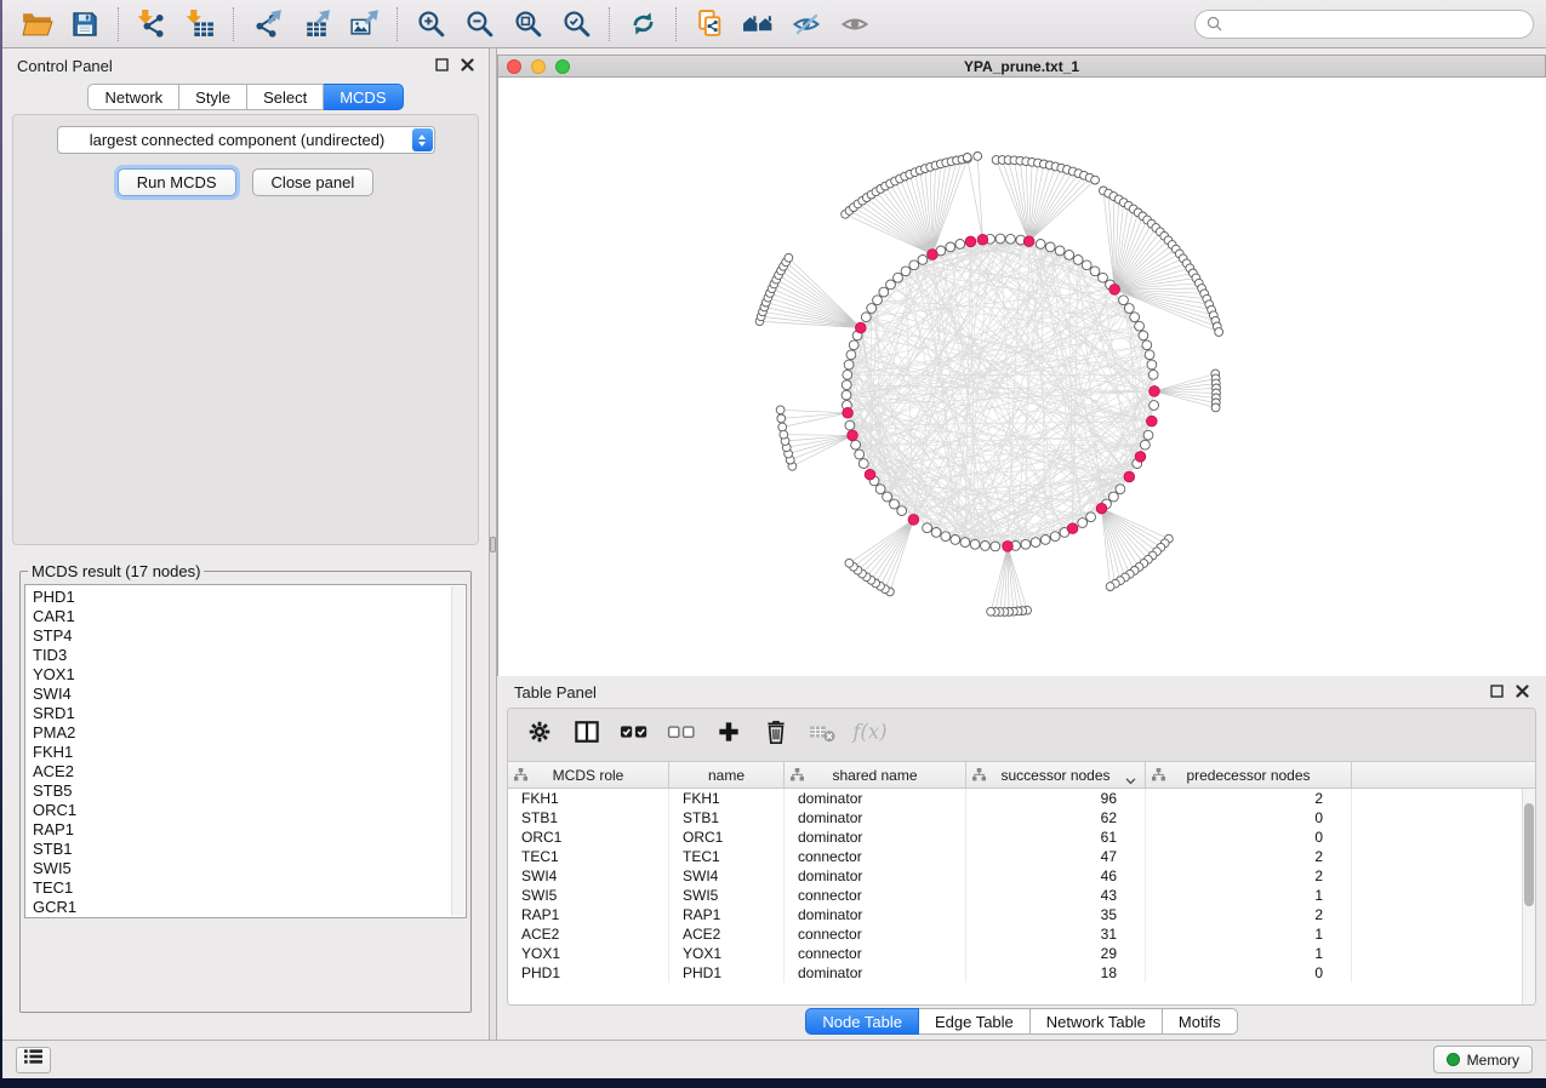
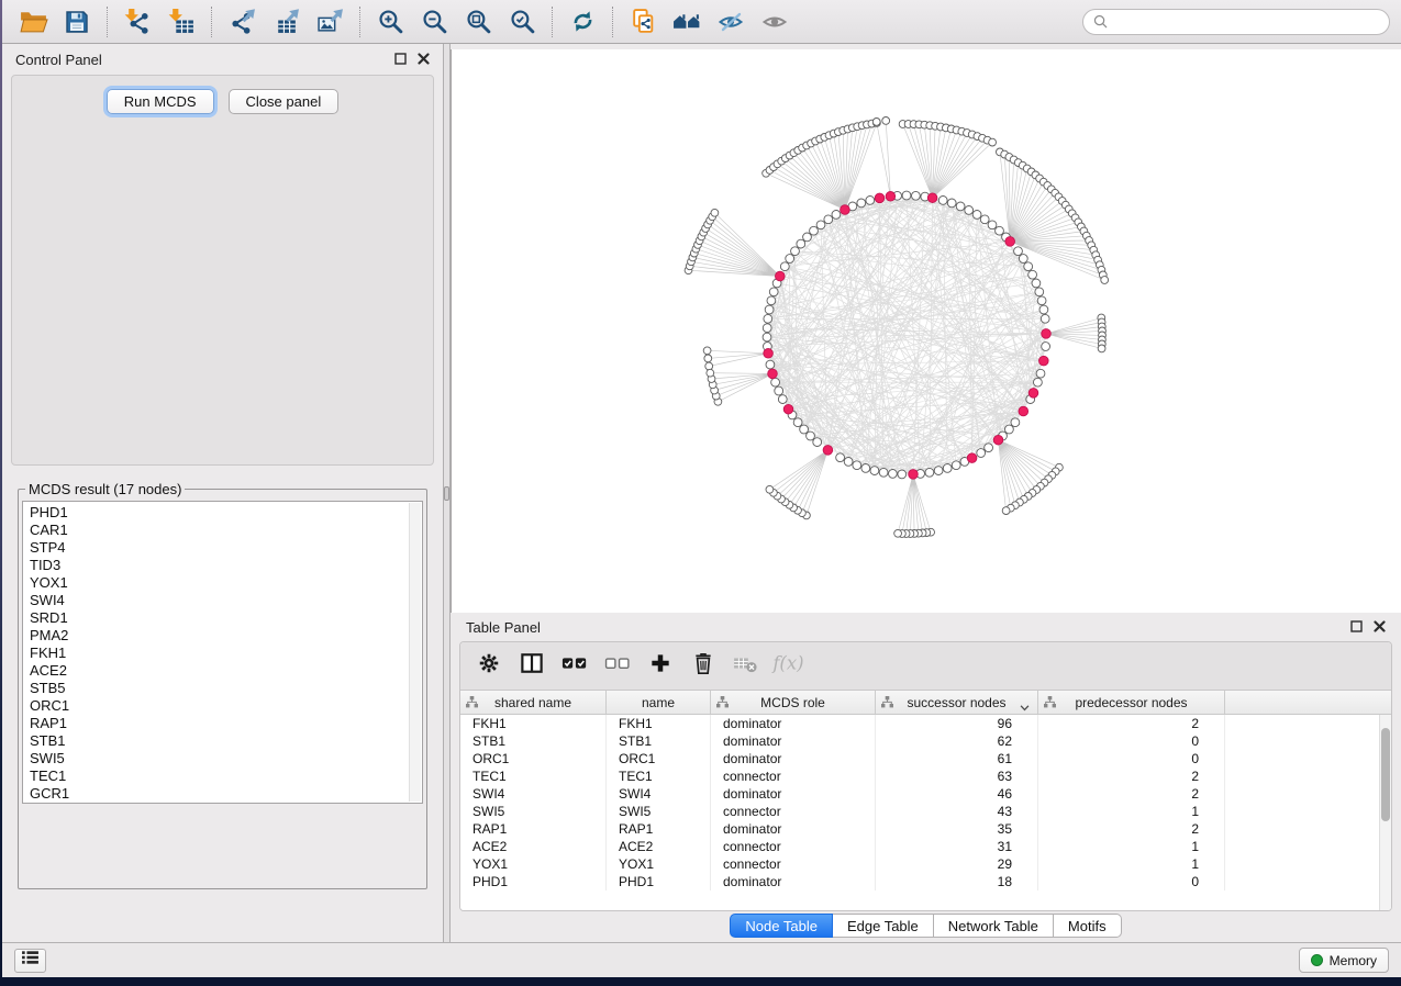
  Control Panel
- Network
- Style
- Select
- MCDS
- largest connected component (undirected)
  Run MCDS
  Close panel
  MCDS result (17 nodes)
  PHD1
  CAR1
  STP4
  TID3
  YOX1
  SWI4
  SRD1
  PMA2
  FKH1
  ACE2
  STB5
  ORC1
  RAP1
  STB1
  SWI5
  TEC1
  GCR1
- YPA_prune.txt_1
  Table Panel
  f(x)
- MCDS role
+ shared name
  name
- shared name
+ MCDS role
  successor nodes
  predecessor nodes
  FKH1
  FKH1
  dominator
  96
  2
  STB1
  STB1
  dominator
  62
  0
  ORC1
  ORC1
  dominator
  61
  0
  TEC1
  TEC1
  connector
- 47
+ 63
  2
  SWI4
  SWI4
  dominator
  46
  2
  SWI5
  SWI5
  connector
  43
  1
  RAP1
  RAP1
  dominator
  35
  2
  ACE2
  ACE2
  connector
  31
  1
  YOX1
  YOX1
  connector
  29
  1
  PHD1
  PHD1
  dominator
  18
  0
  Node Table
  Edge Table
  Network Table
  Motifs
  Memory
